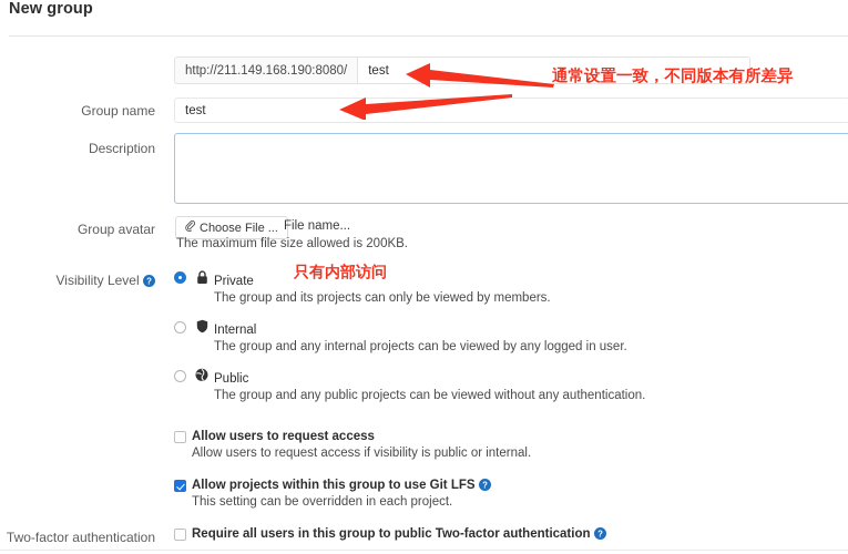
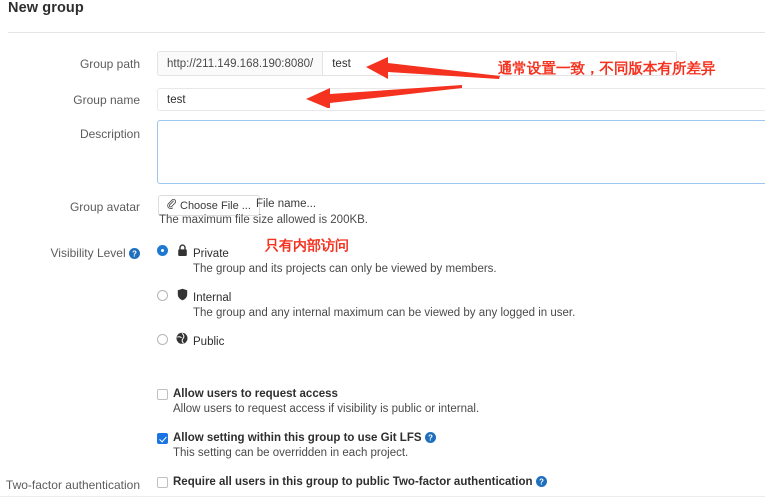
  New group
+ Group path
  http://211.149.168.190:8080/
  test
  Group name
  test
  Description
  Group avatar
  Choose File ...
  File name...
  The maximum file size allowed is 200KB.
  Visibility Level
  ?
  Private
  The group and its projects can only be viewed by members.
  Internal
- The group and any internal projects can be viewed by any logged in user.
+ The group and any internal maximum can be viewed by any logged in user.
  Public
- The group and any public projects can be viewed without any authentication.
  Allow users to request access
  Allow users to request access if visibility is public or internal.
- Allow projects within this group to use Git LFS
+ Allow setting within this group to use Git LFS
  ?
  This setting can be overridden in each project.
  Two-factor authentication
  Require all users in this group to public Two-factor authentication
  ?
  通常设置一致，不同版本有所差异
  只有内部访问
